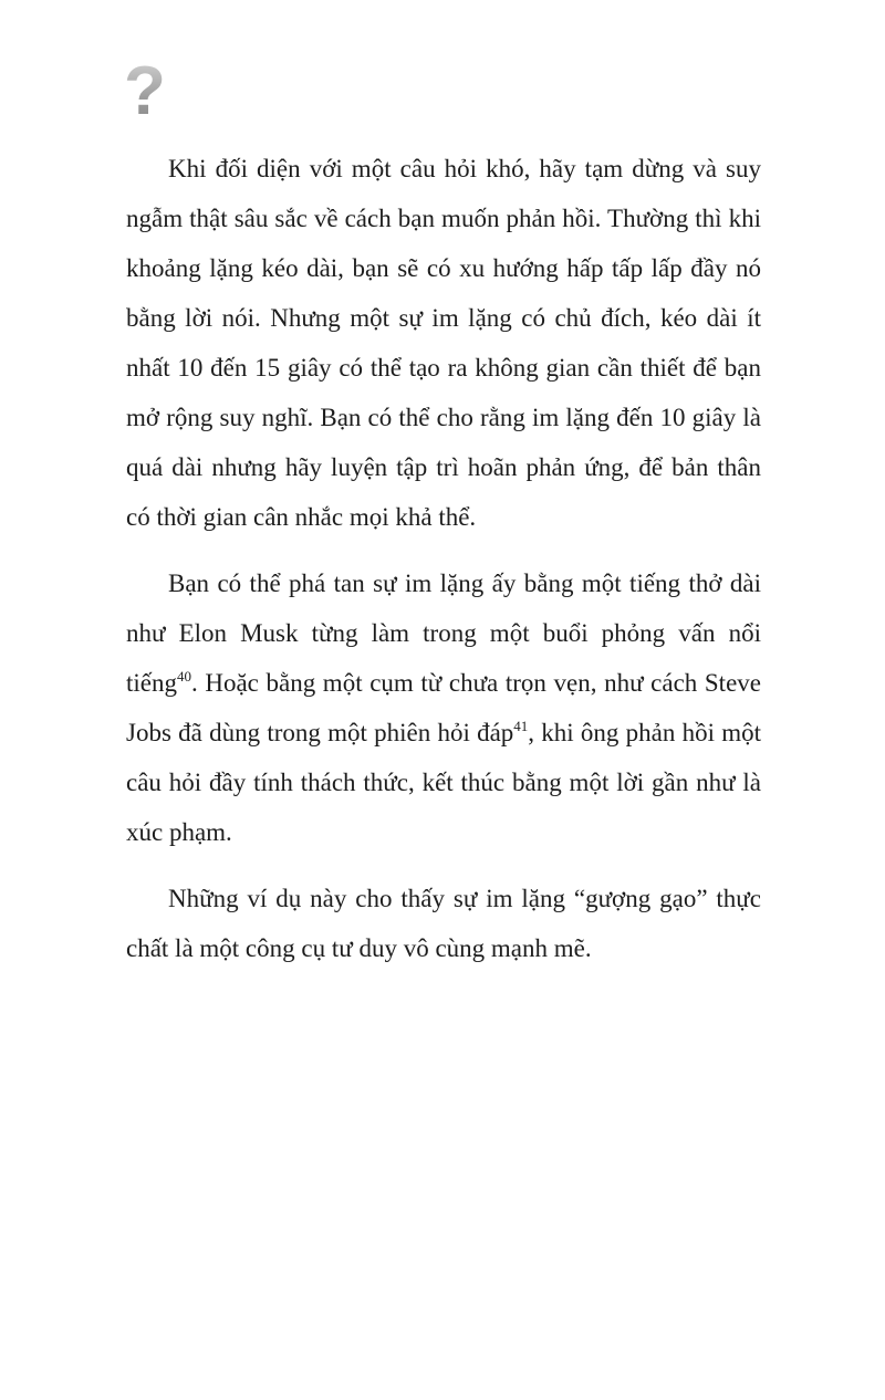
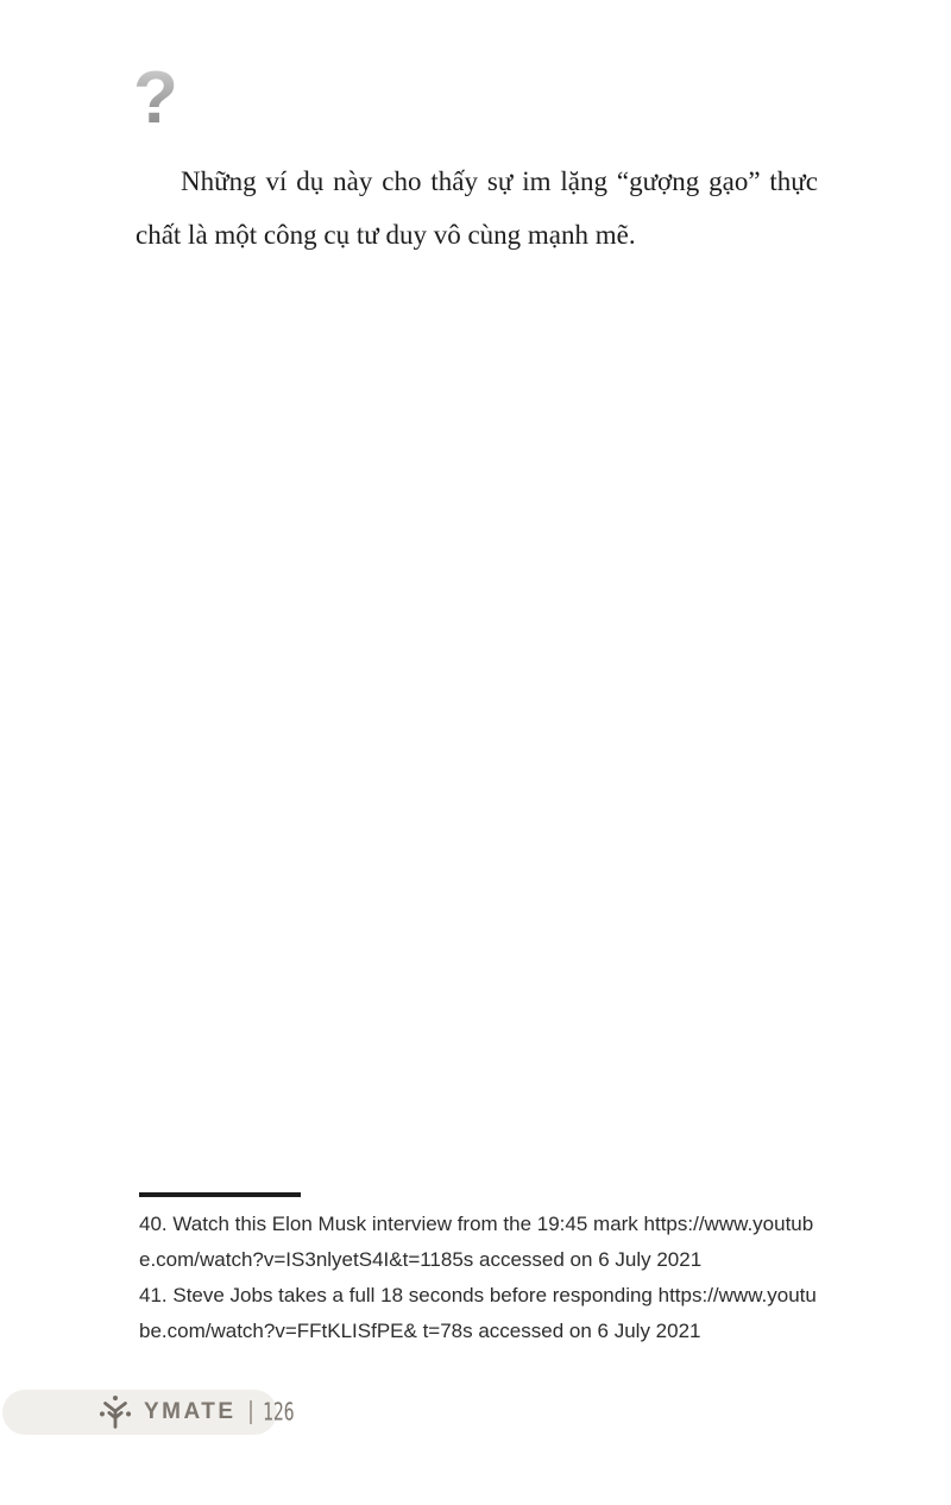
  ?
- Khi đối diện với một câu hỏi khó, hãy tạm dừng và suy ngẫm thật sâu sắc về cách bạn muốn phản hồi. Thường thì khi khoảng lặng kéo dài, bạn sẽ có xu hướng hấp tấp lấp đầy nó bằng lời nói. Nhưng một sự im lặng có chủ đích, kéo dài ít nhất 10 đến 15 giây có thể tạo ra không gian cần thiết để bạn mở rộng suy nghĩ. Bạn có thể cho rằng im lặng đến 10 giây là quá dài nhưng hãy luyện tập trì hoãn phản ứng, để bản thân có thời gian cân nhắc mọi khả thể.
- Bạn có thể phá tan sự im lặng ấy bằng một tiếng thở dài như Elon Musk từng làm trong một buổi phỏng vấn nổi tiếng40. Hoặc bằng một cụm từ chưa trọn vẹn, như cách Steve Jobs đã dùng trong một phiên hỏi đáp41, khi ông phản hồi một câu hỏi đầy tính thách thức, kết thúc bằng một lời gần như là xúc phạm.
  Những ví dụ này cho thấy sự im lặng “gượng gạo” thực chất là một công cụ tư duy vô cùng mạnh mẽ.
+ 40. Watch this Elon Musk interview from the 19:45 mark https://www.youtube.com/watch?v=IS3nlyetS4I&t=1185s accessed on 6 July 2021
+ 41. Steve Jobs takes a full 18 seconds before responding https://www.youtube.com/watch?v=FFtKLISfPE& t=78s accessed on 6 July 2021
+ YMATE
+ 126
